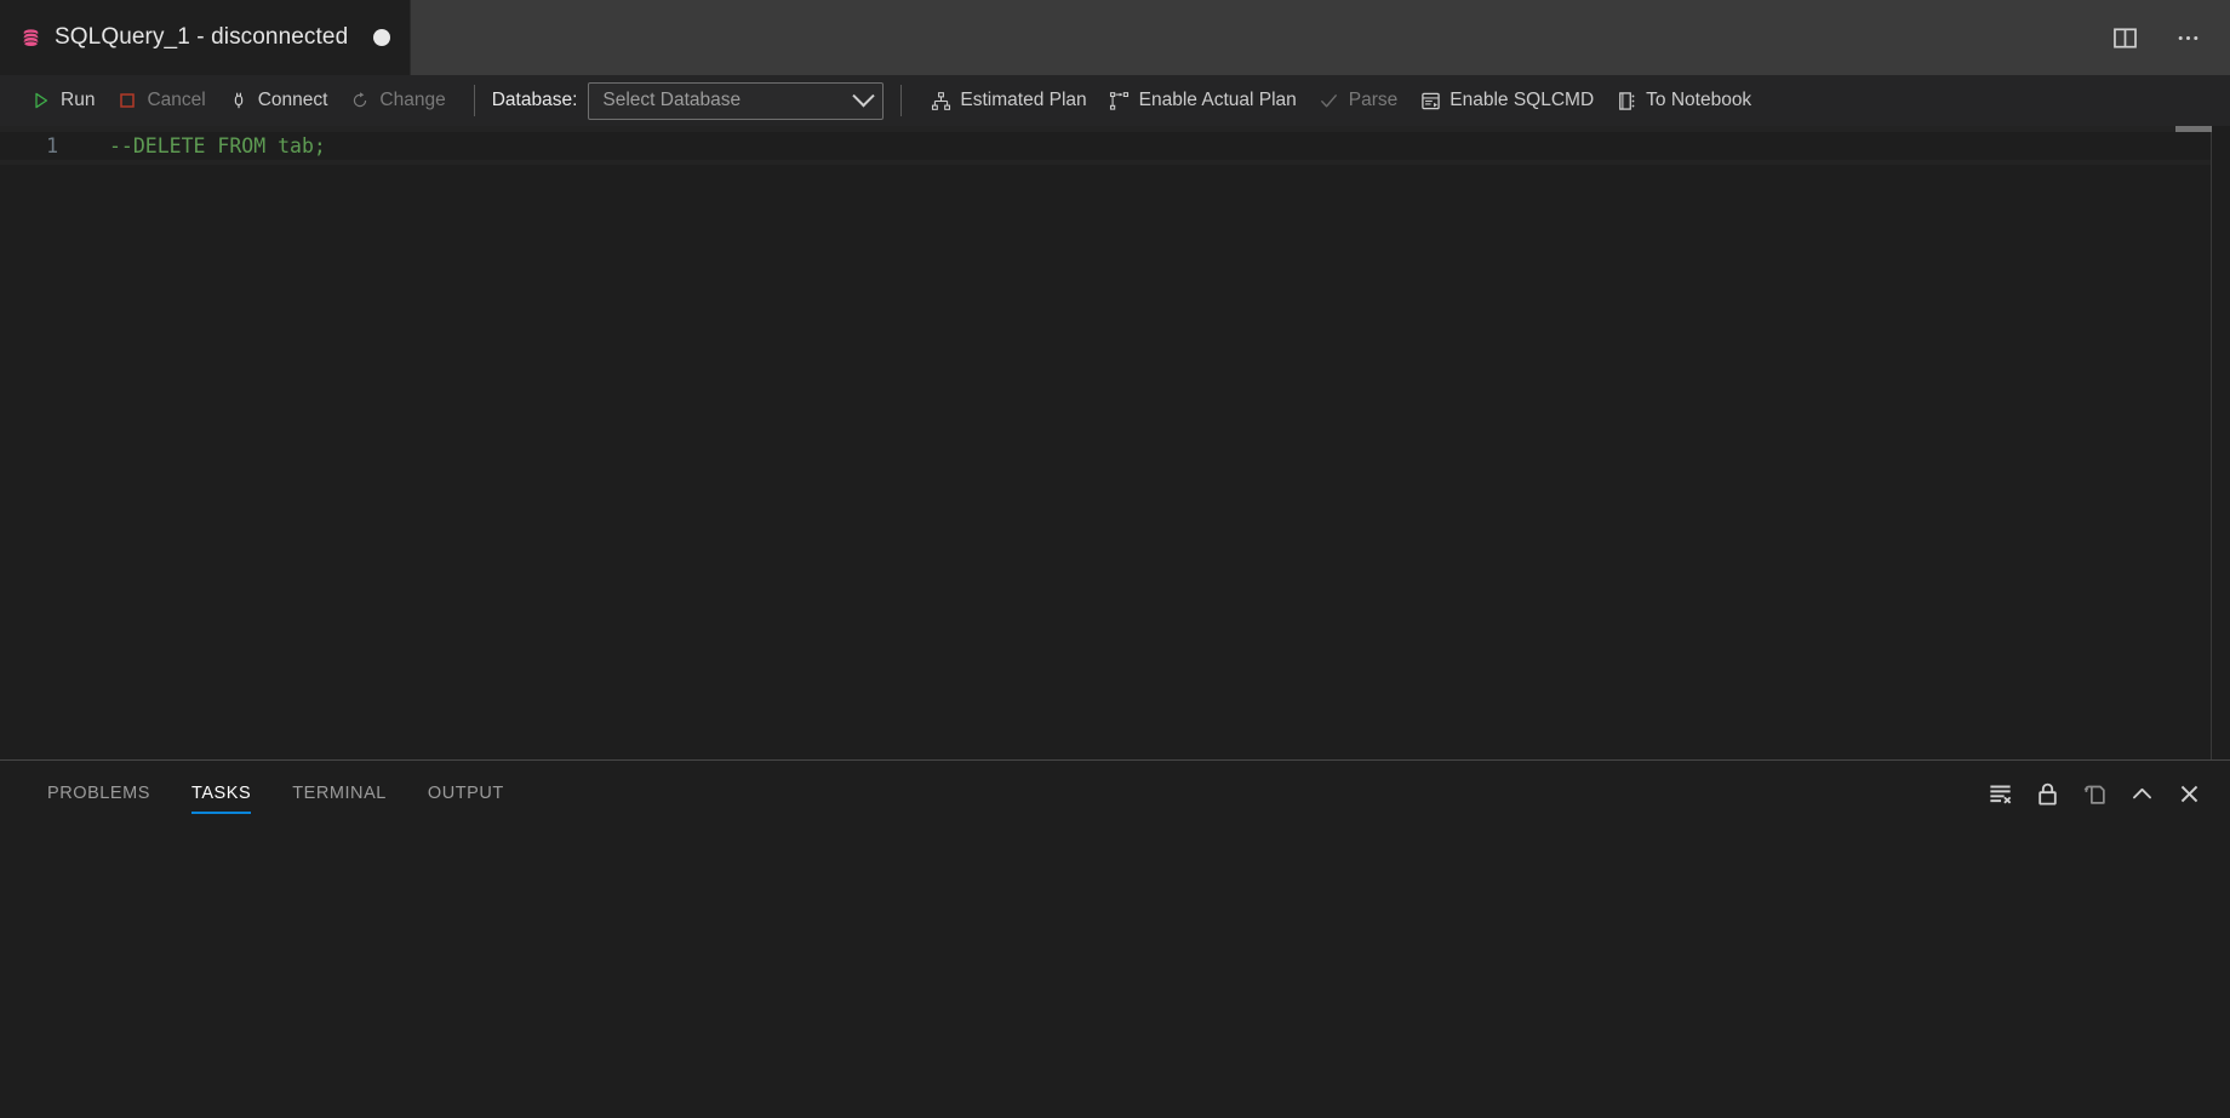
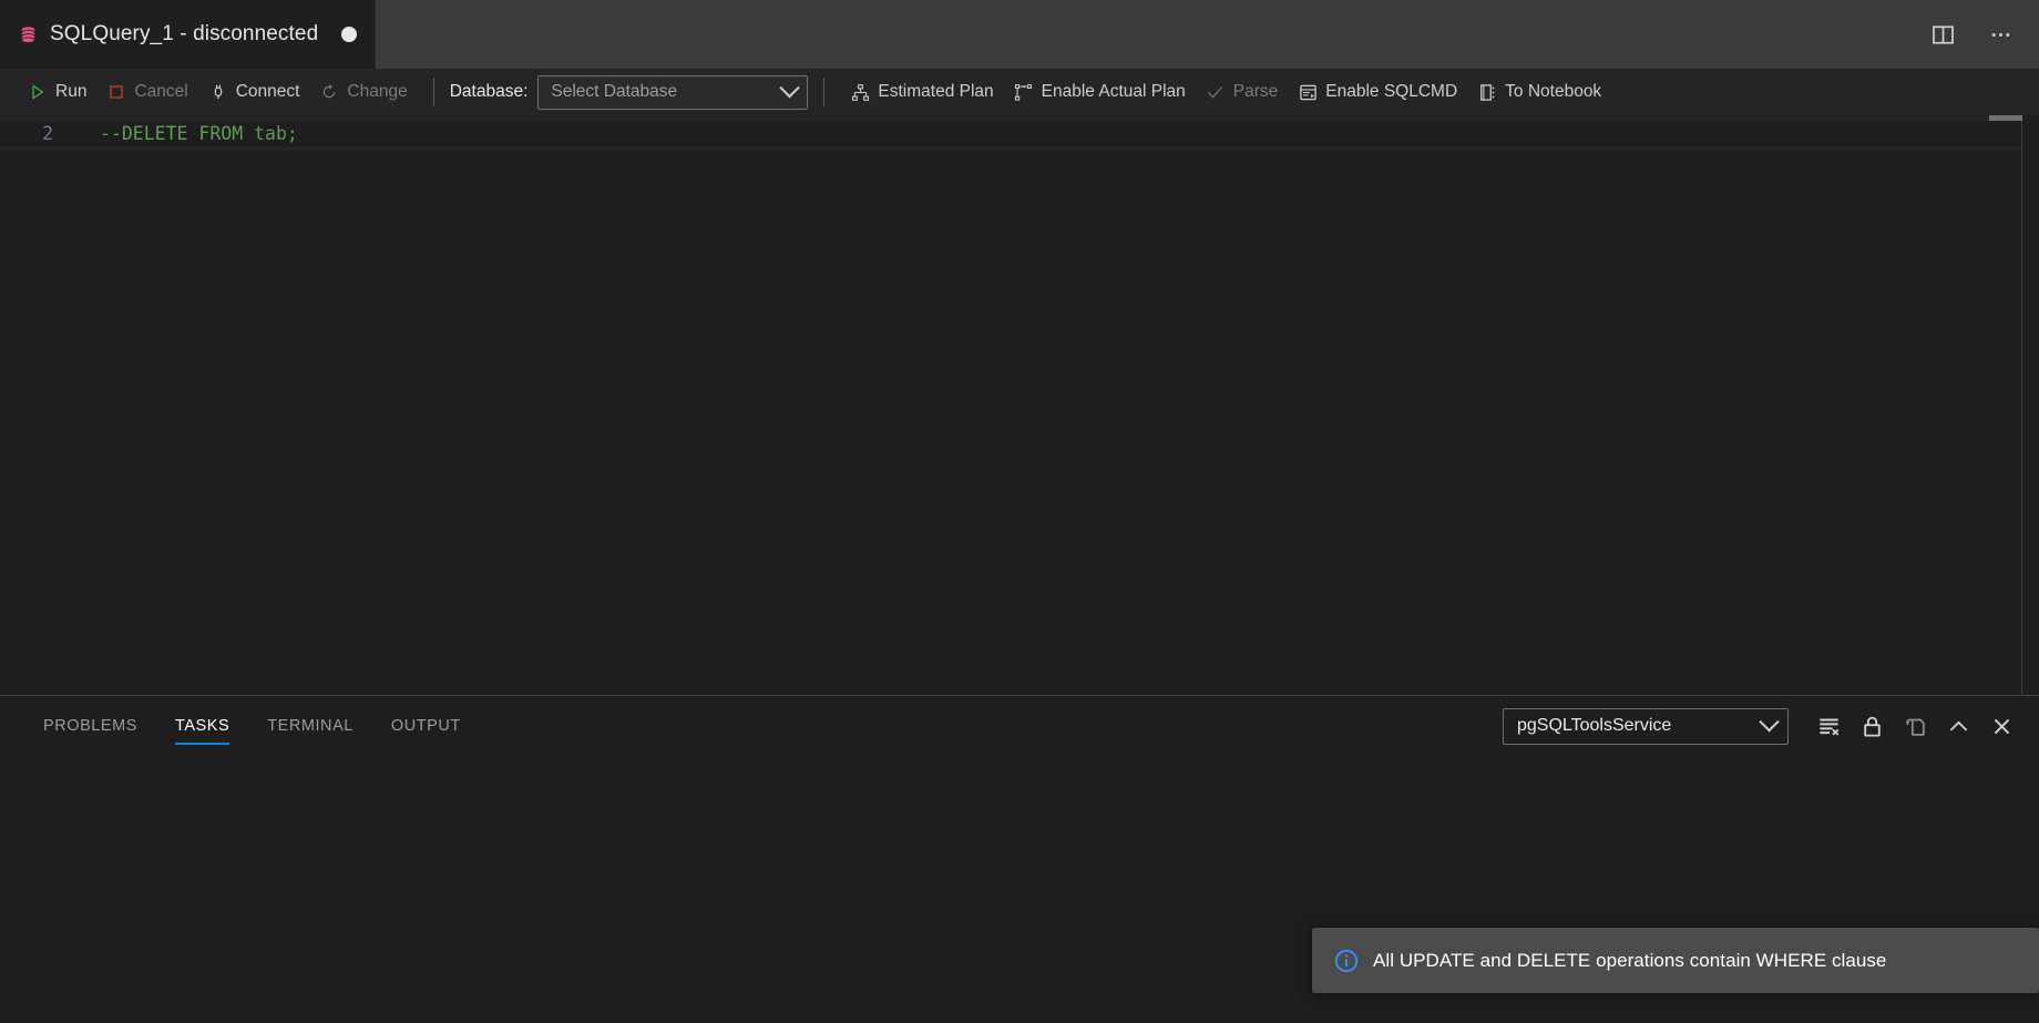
  SQLQuery_1 - disconnected
  Run
  Cancel
  Connect
  Change
  Database:
  Select Database
  Estimated Plan
  Enable Actual Plan
  Parse
  Enable SQLCMD
  To Notebook
- 1
+ 2
  --DELETE FROM tab;
  PROBLEMS
  TASKS
  TERMINAL
  OUTPUT
+ pgSQLToolsService
+ All UPDATE and DELETE operations contain WHERE clause
